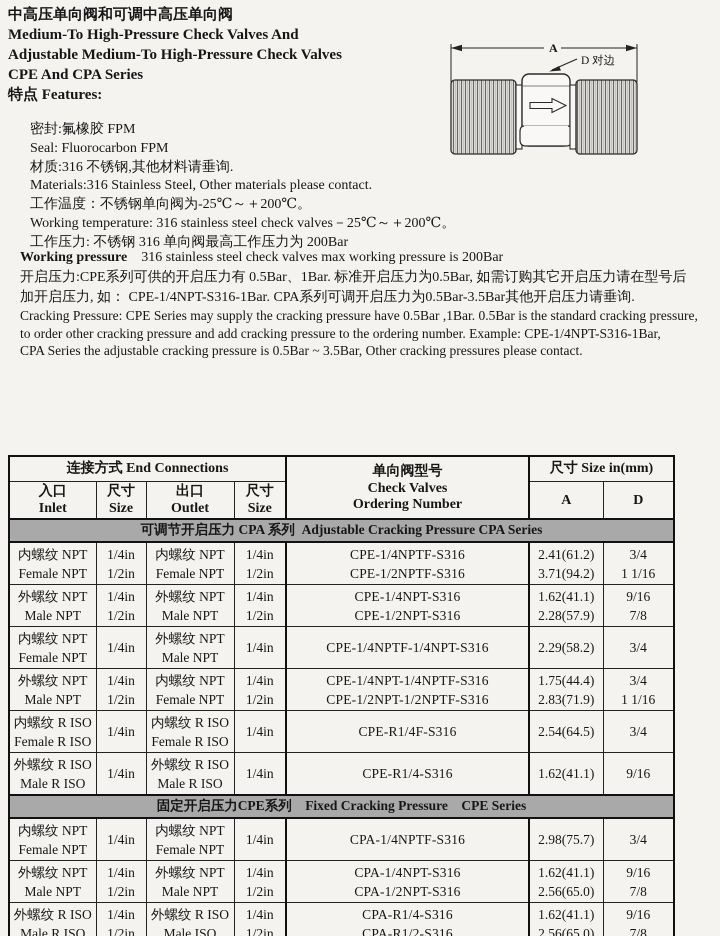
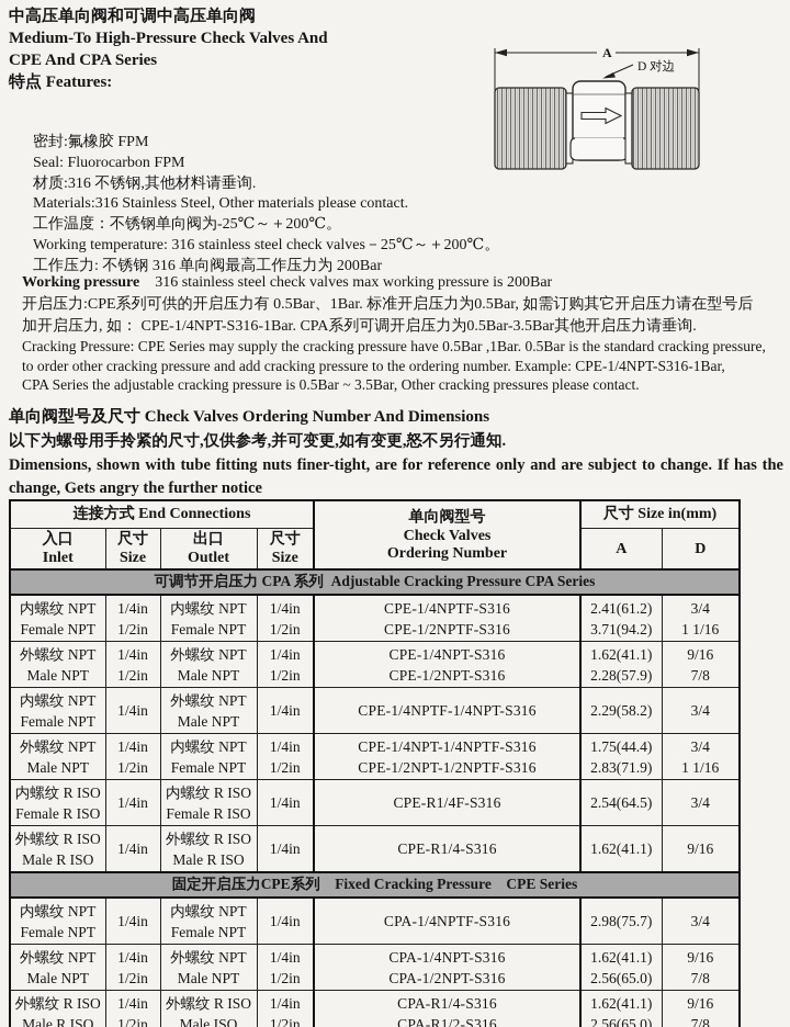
  中高压单向阀和可调中高压单向阀
  Medium-To High-Pressure Check Valves And
- Adjustable Medium-To High-Pressure Check Valves
  CPE And CPA Series
  特点 Features:
  密封:氟橡胶 FPM
  Seal: Fluorocarbon FPM
  材质:316 不锈钢,其他材料请垂询.
  Materials:316 Stainless Steel, Other materials please contact.
  工作温度：不锈钢单向阀为-25℃～＋200℃。
  Working temperature: 316 stainless steel check valves－25℃～＋200℃。
  工作压力: 不锈钢 316 单向阀最高工作压力为 200Bar
  Working pressure 316 stainless steel check valves max working pressure is 200Bar
  开启压力:CPE系列可供的开启压力有 0.5Bar、1Bar. 标准开启压力为0.5Bar, 如需订购其它开启压力请在型号后
  加开启压力, 如： CPE-1/4NPT-S316-1Bar. CPA系列可调开启压力为0.5Bar-3.5Bar其他开启压力请垂询.
  Cracking Pressure: CPE Series may supply the cracking pressure have 0.5Bar ,1Bar. 0.5Bar is the standard cracking pressure,
  to order other cracking pressure and add cracking pressure to the ordering number. Example: CPE-1/4NPT-S316-1Bar,
  CPA Series the adjustable cracking pressure is 0.5Bar ~ 3.5Bar, Other cracking pressures please contact.
+ 单向阀型号及尺寸 Check Valves Ordering Number And Dimensions
+ 以下为螺母用手拎紧的尺寸,仅供参考,并可变更,如有变更,怒不另行通知.
+ Dimensions, shown with tube fitting nuts finer-tight, are for reference only and are subject to change. If has the
+ change, Gets angry the further notice
  A
  D 对边
  连接方式 End Connections	单向阀型号 Check Valves Ordering Number	尺寸 Size in(mm)
  入口Inlet	尺寸Size	出口Outlet	尺寸Size	A	D
  可调节开启压力 CPA 系列 Adjustable Cracking Pressure CPA Series
  内螺纹 NPTFemale NPT	1/4in1/2in	内螺纹 NPTFemale NPT	1/4in1/2in	CPE-1/4NPTF-S316CPE-1/2NPTF-S316	2.41(61.2)3.71(94.2)	3/41 1/16
  外螺纹 NPTMale NPT	1/4in1/2in	外螺纹 NPTMale NPT	1/4in1/2in	CPE-1/4NPT-S316CPE-1/2NPT-S316	1.62(41.1)2.28(57.9)	9/167/8
  内螺纹 NPTFemale NPT	1/4in	外螺纹 NPTMale NPT	1/4in	CPE-1/4NPTF-1/4NPT-S316	2.29(58.2)	3/4
  外螺纹 NPTMale NPT	1/4in1/2in	内螺纹 NPTFemale NPT	1/4in1/2in	CPE-1/4NPT-1/4NPTF-S316CPE-1/2NPT-1/2NPTF-S316	1.75(44.4)2.83(71.9)	3/41 1/16
  内螺纹 R ISOFemale R ISO	1/4in	内螺纹 R ISOFemale R ISO	1/4in	CPE-R1/4F-S316	2.54(64.5)	3/4
  外螺纹 R ISOMale R ISO	1/4in	外螺纹 R ISOMale R ISO	1/4in	CPE-R1/4-S316	1.62(41.1)	9/16
  固定开启压力CPE系列 Fixed Cracking Pressure CPE Series
  内螺纹 NPTFemale NPT	1/4in	内螺纹 NPTFemale NPT	1/4in	CPA-1/4NPTF-S316	2.98(75.7)	3/4
  外螺纹 NPTMale NPT	1/4in1/2in	外螺纹 NPTMale NPT	1/4in1/2in	CPA-1/4NPT-S316CPA-1/2NPT-S316	1.62(41.1)2.56(65.0)	9/167/8
  外螺纹 R ISOMale R ISO	1/4in1/2in	外螺纹 R ISOMale ISO	1/4in1/2in	CPA-R1/4-S316CPA-R1/2-S316	1.62(41.1)2.56(65.0)	9/167/8
